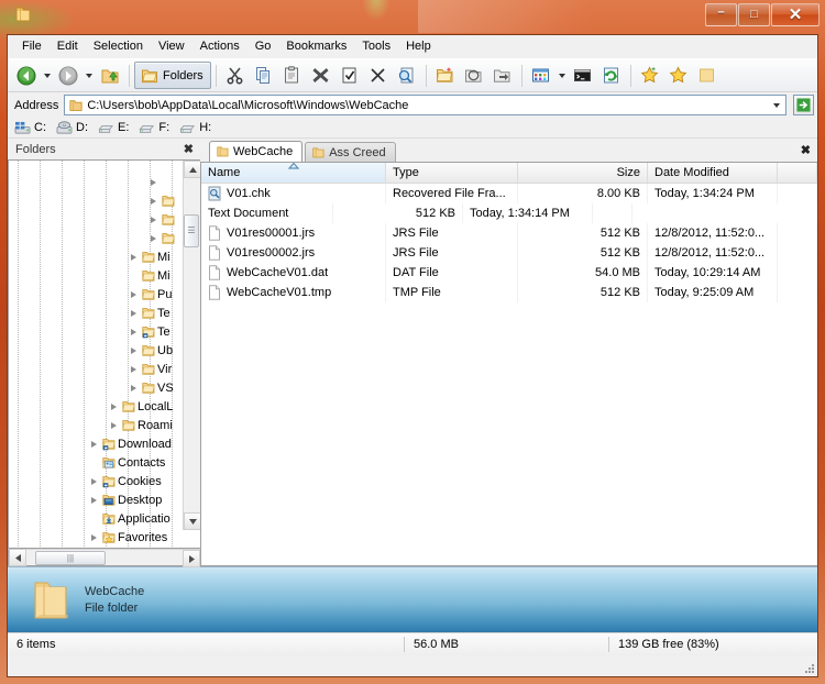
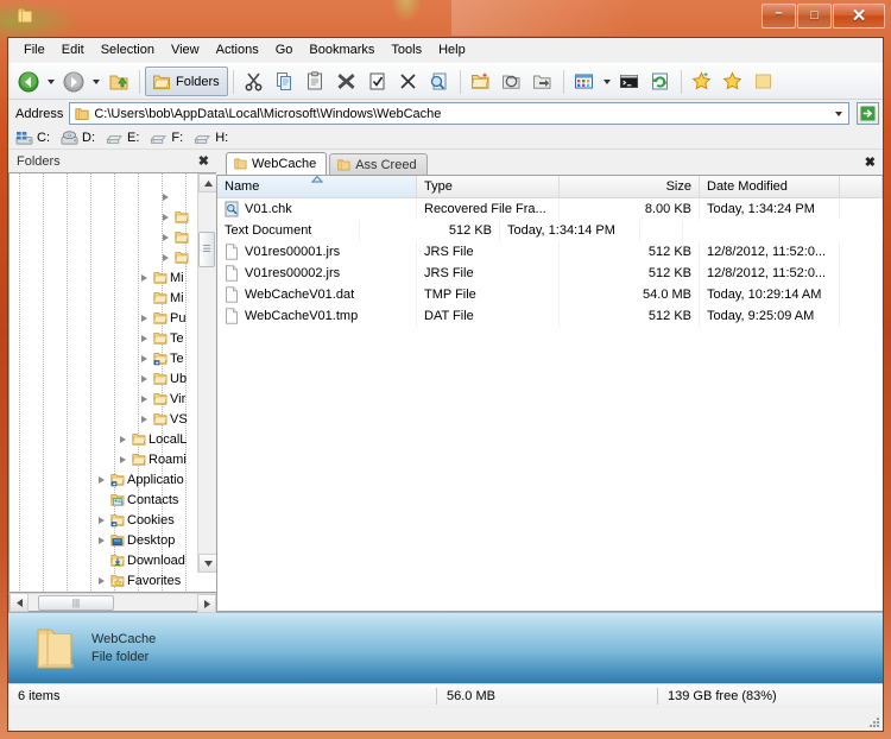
  –
  □
  ✕
  File
  Edit
  Selection
  View
  Actions
  Go
  Bookmarks
  Tools
  Help
  Folders
  Address
  C:\Users\bob\AppData\Local\Microsoft\Windows\WebCache
  C:
  D:
  E:
  F:
  H:
  Folders
  ✖
  Mi
  Mi
  Pu
  Te
  Te
  Ub
  Vir
  VS
  LocalL
  Roami
- Download
+ Applicatio
  Contacts
  Cookies
  Desktop
- Applicatio
+ Download
  Favorites
  ☰
  |||
  WebCache
  Ass Creed
  ✖
  Name
  Type
  Size
  Date Modified
  V01.chk
  Recovered File Fra...
  8.00 KB
  Today, 1:34:24 PM
  Text Document
  512 KB
  Today, 1:34:14 PM
  V01res00001.jrs
  JRS File
  512 KB
  12/8/2012, 11:52:0...
  V01res00002.jrs
  JRS File
  512 KB
  12/8/2012, 11:52:0...
  WebCacheV01.dat
- DAT File
+ TMP File
  54.0 MB
  Today, 10:29:14 AM
  WebCacheV01.tmp
- TMP File
+ DAT File
  512 KB
  Today, 9:25:09 AM
  WebCache
  File folder
  6 items
  56.0 MB
  139 GB free (83%)
